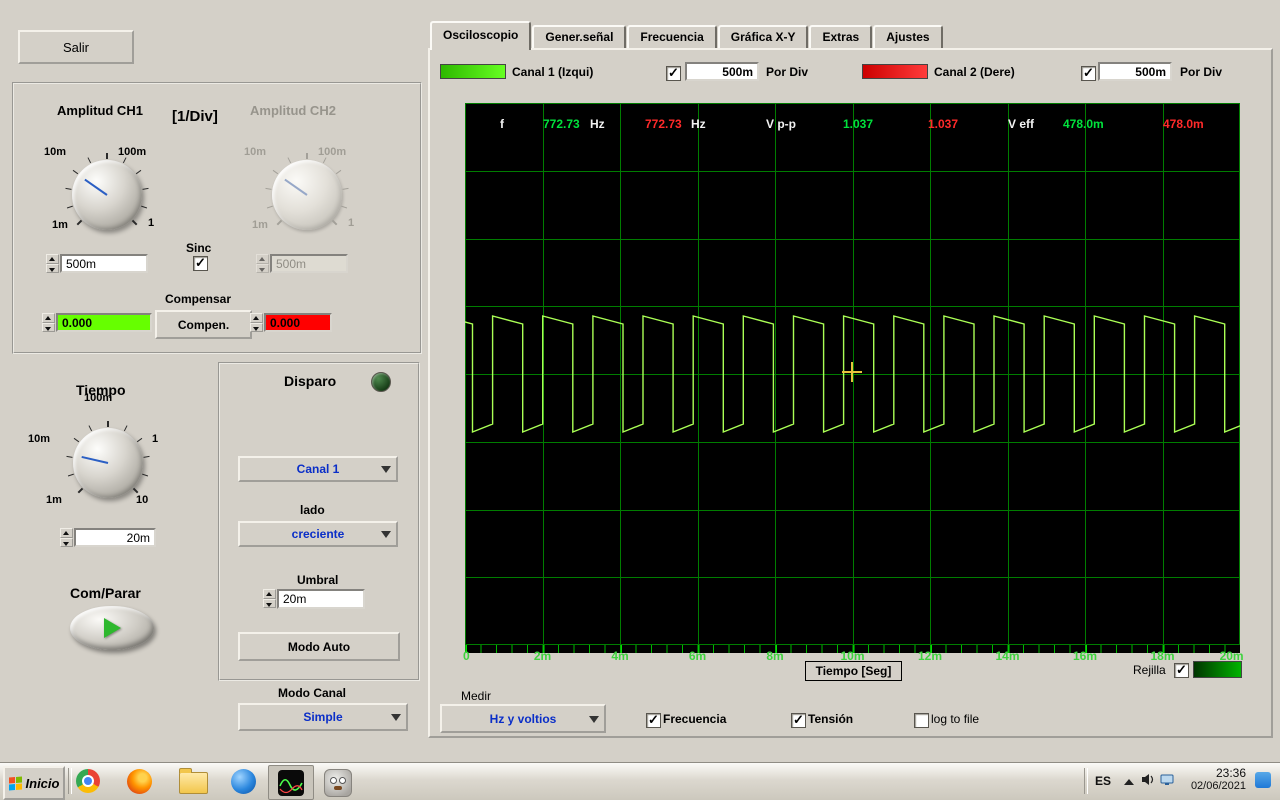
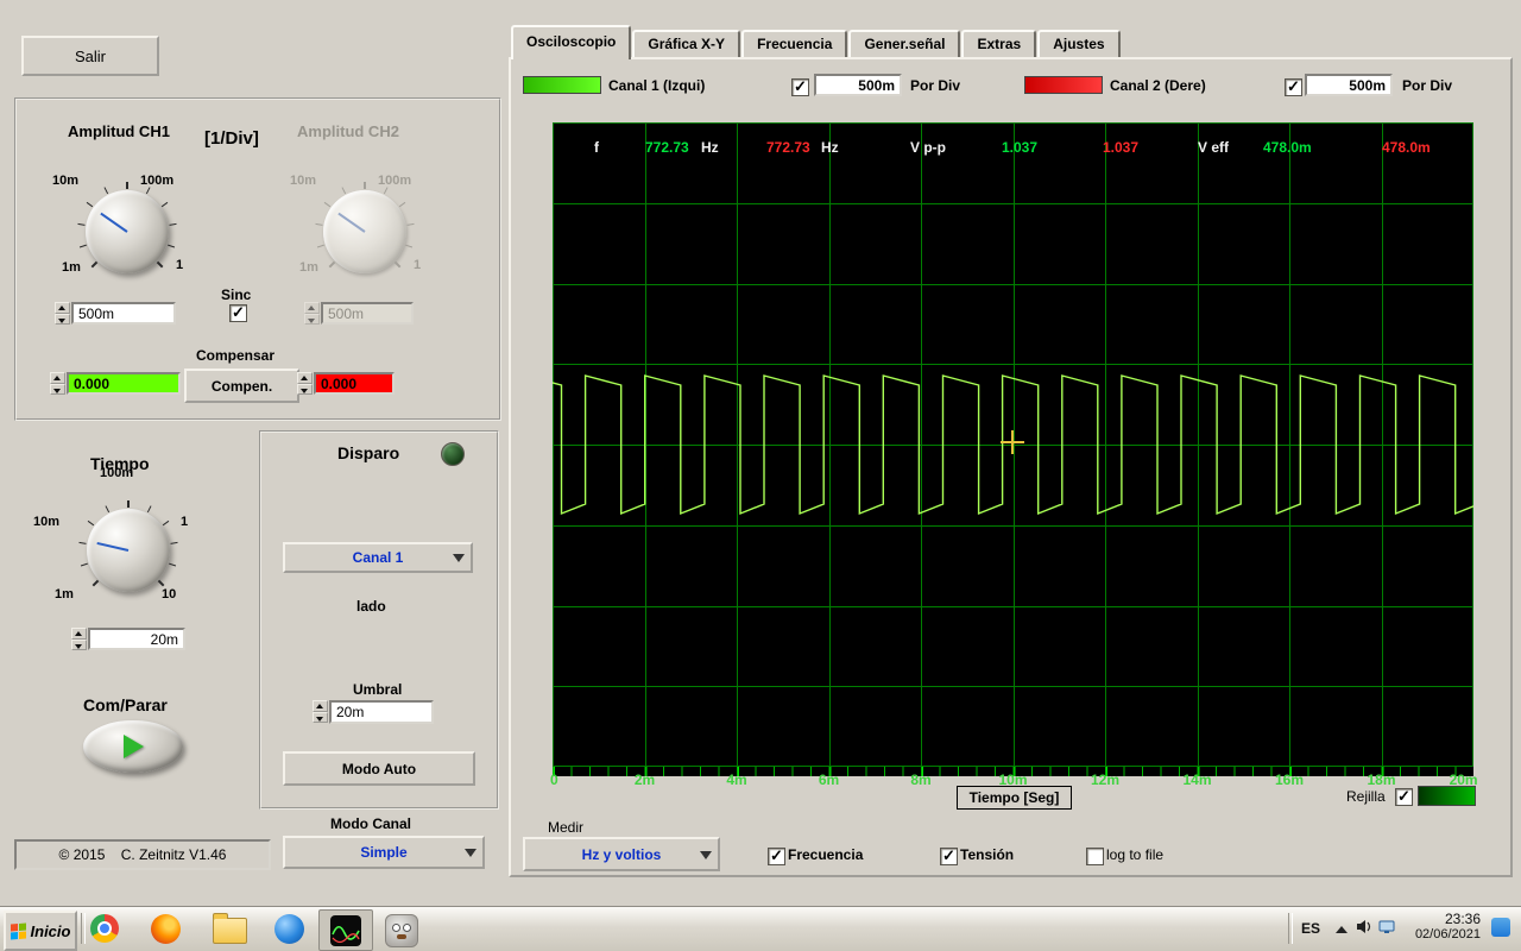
  Salir
  Amplitud CH1
  [1/Div]
  Amplitud CH2
  10m
  100m
  1m
  1
  10m
  100m
  1m
  1
  Sinc
  500m
  500m
  Compensar
  0.000
  Compen.
  0.000
  Tiempo
  100m
  10m
  1
  1m
  10
  20m
  Com/Parar
  Disparo
  Canal 1
  lado
- creciente
  Umbral
  20m
  Modo Auto
  Modo Canal
  Simple
+ © 2015 C. Zeitnitz V1.46
  Osciloscopio
- Gener.señal
+ Gráfica X-Y
  Frecuencia
- Gráfica X-Y
+ Gener.señal
  Extras
  Ajustes
  Canal 1 (Izqui)
  500m
  Por Div
  Canal 2 (Dere)
  500m
  Por Div
  f
  772.73
  Hz
  772.73
  Hz
  V p-p
  1.037
  1.037
  V eff
  478.0m
  478.0m
  0
  2m
  4m
  6m
  8m
  10m
  12m
  14m
  16m
  18m
  20m
  Tiempo [Seg]
  Rejilla
  Medir
  Hz y voltios
  Frecuencia
  Tensión
  log to file
  Inicio
  ES
  23:36
  02/06/2021
